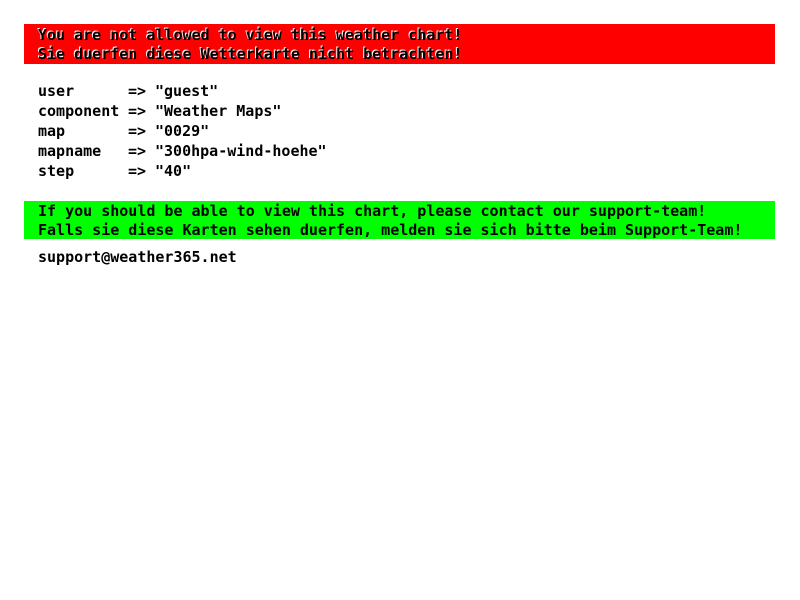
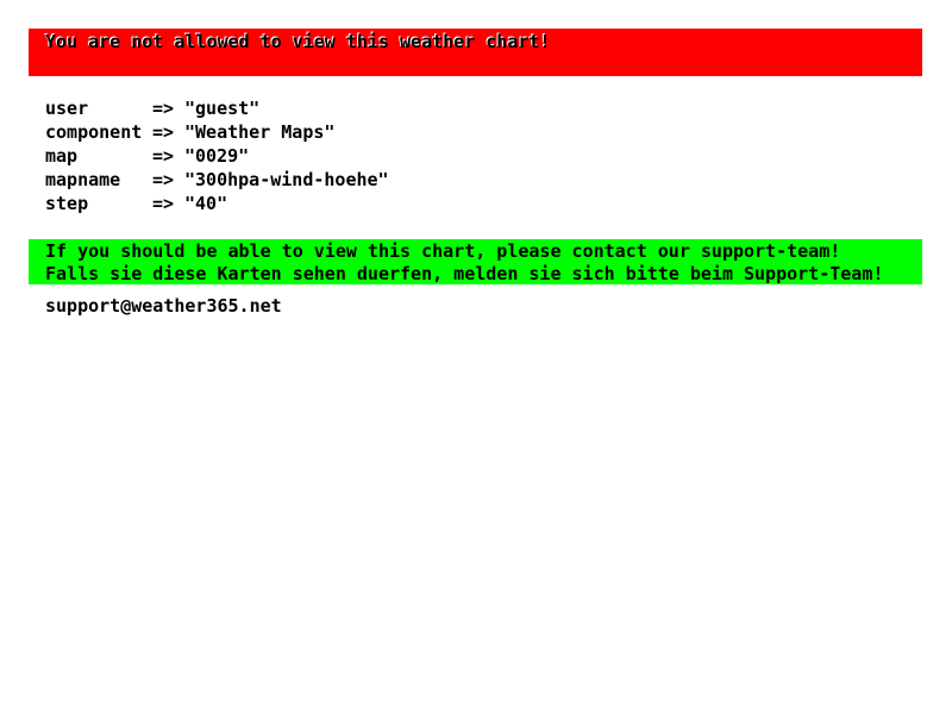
  You are not allowed to view this weather chart!
- Sie duerfen diese Wetterkarte nicht betrachten!
  user
  =>
  "guest"
  component
  =>
  "Weather Maps"
  map
  =>
  "0029"
  mapname
  =>
  "300hpa-wind-hoehe"
  step
  =>
  "40"
  If you should be able to view this chart, please contact our support-team!
  Falls sie diese Karten sehen duerfen, melden sie sich bitte beim Support-Team!
  support@weather365.net
